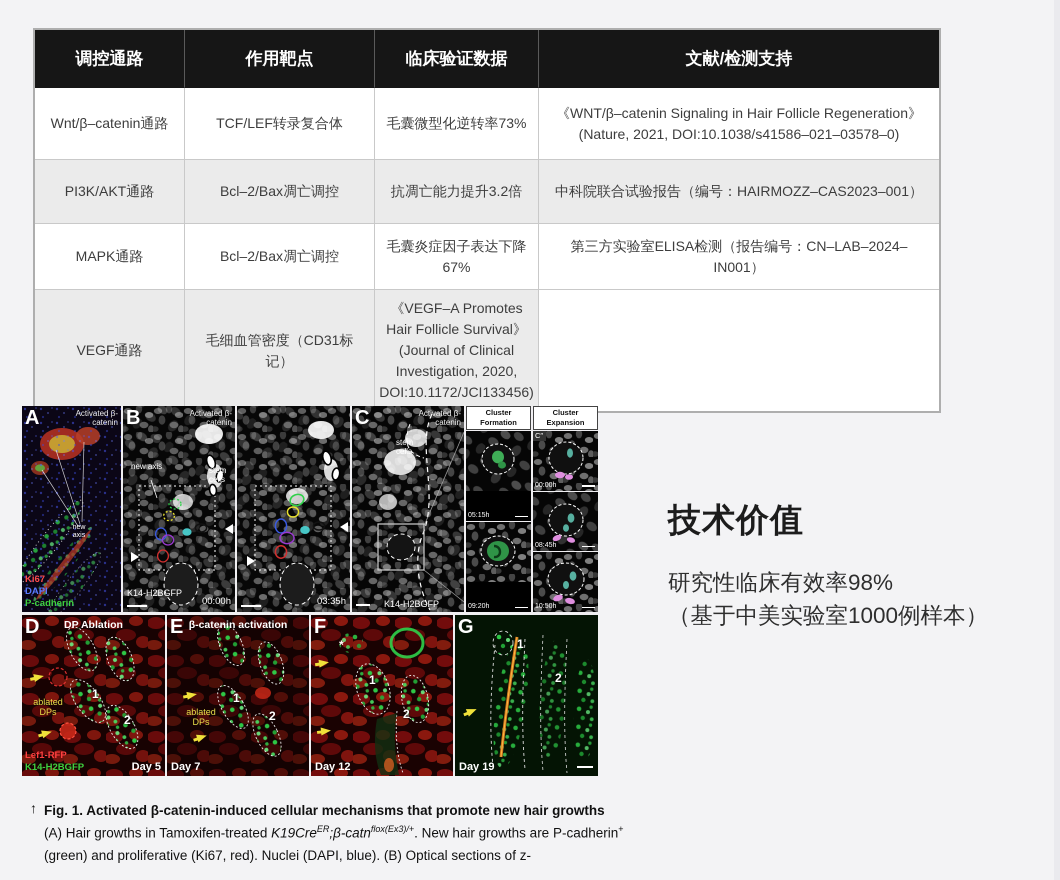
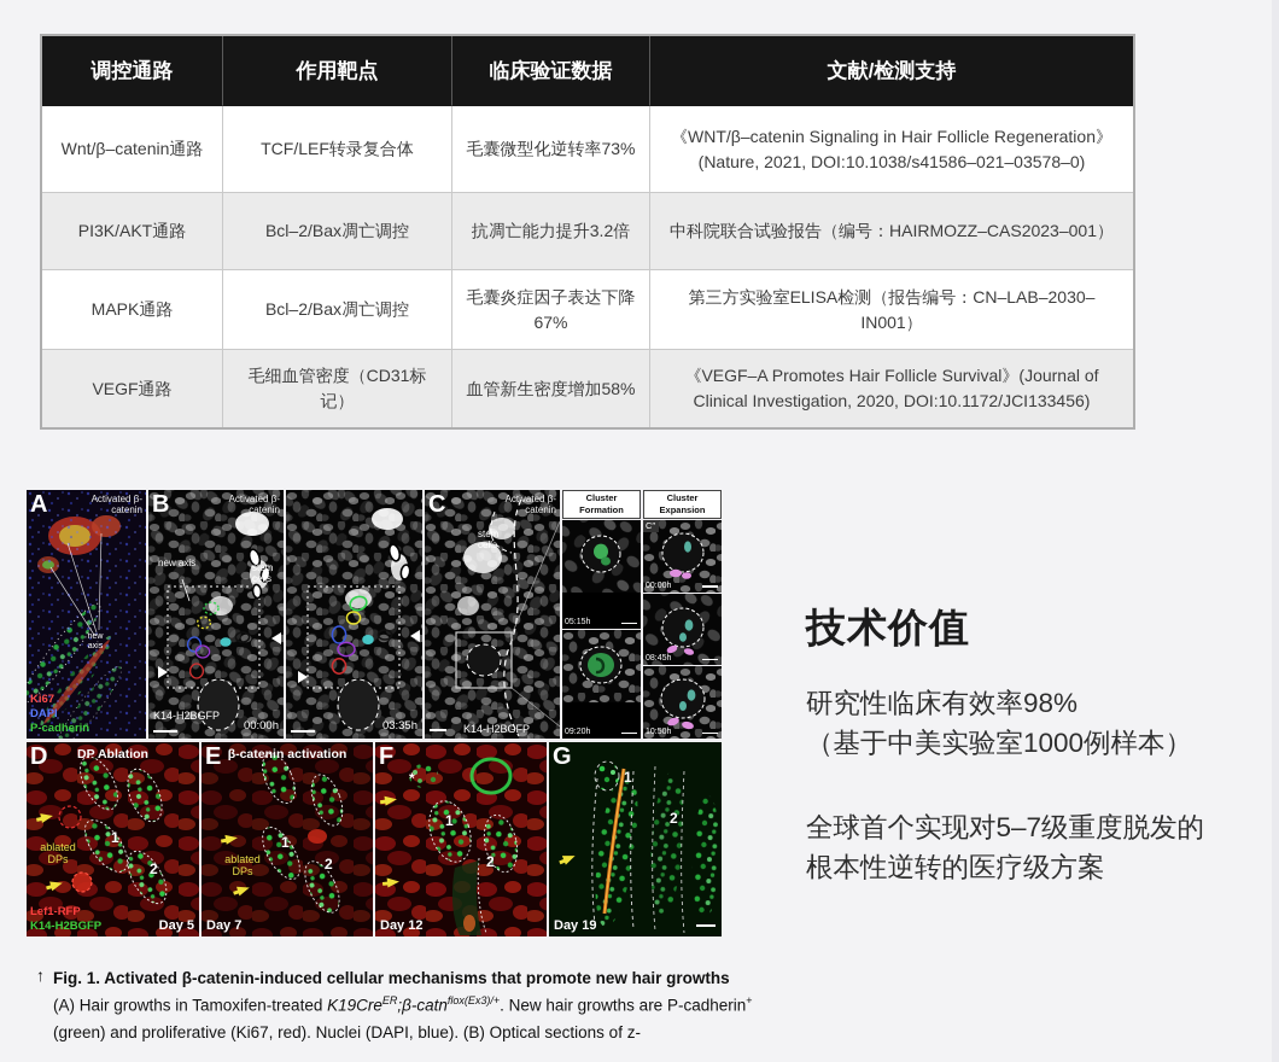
  调控通路
  作用靶点
  临床验证数据
  文献/检测支持
  Wnt/β–catenin通路
  TCF/LEF转录复合体
  毛囊微型化逆转率73%
  《WNT/β–catenin Signaling in Hair Follicle Regeneration》 (Nature, 2021, DOI:10.1038/s41586–021–03578–0)
  PI3K/AKT通路
  Bcl–2/Bax凋亡调控
  抗凋亡能力提升3.2倍
  中科院联合试验报告（编号：HAIRMOZZ–CAS2023–001）
  MAPK通路
  Bcl–2/Bax凋亡调控
  毛囊炎症因子表达下降67%
- 第三方实验室ELISA检测（报告编号：CN–LAB–2024–IN001）
+ 第三方实验室ELISA检测（报告编号：CN–LAB–2030–IN001）
  VEGF通路
  毛细血管密度（CD31标记）
+ 血管新生密度增加58%
  《VEGF–A Promotes Hair Follicle Survival》(Journal of Clinical Investigation, 2020, DOI:10.1172/JCI133456)
  A
  Activated β-catenin
  Ki67
  DAPI
  P-cadherin
  B
  Activated β-catenin
  new axis
  stem cells
  K14-H2BGFP
  00:00h
  03:35h
  C
  Activated β-catenin
  stem cells
  K14-H2BGFP
  Cluster Formation
  Cluster Expansion
  C″
  D
  DP Ablation
  ablated DPs
  1
  2
  Lef1-RFP
  K14-H2BGFP
  Day 5
  E
  β-catenin activation
  ablated DPs
  1
  2
  Day 7
  F
  *
  1
  2
  Day 12
  G
  1
  2
  Day 19
  ↑
  Fig. 1. Activated β-catenin-induced cellular mechanisms that promote new hair growths
  (A) Hair growths in Tamoxifen-treated K19CreER;β-catnflox(Ex3)/+. New hair growths are P-cadherin+ (green) and proliferative (Ki67, red). Nuclei (DAPI, blue). (B) Optical sections of z-
  技术价值
  研究性临床有效率98%
  （基于中美实验室1000例样本）
+ 全球首个实现对5–7级重度脱发的
+ 根本性逆转的医疗级方案
